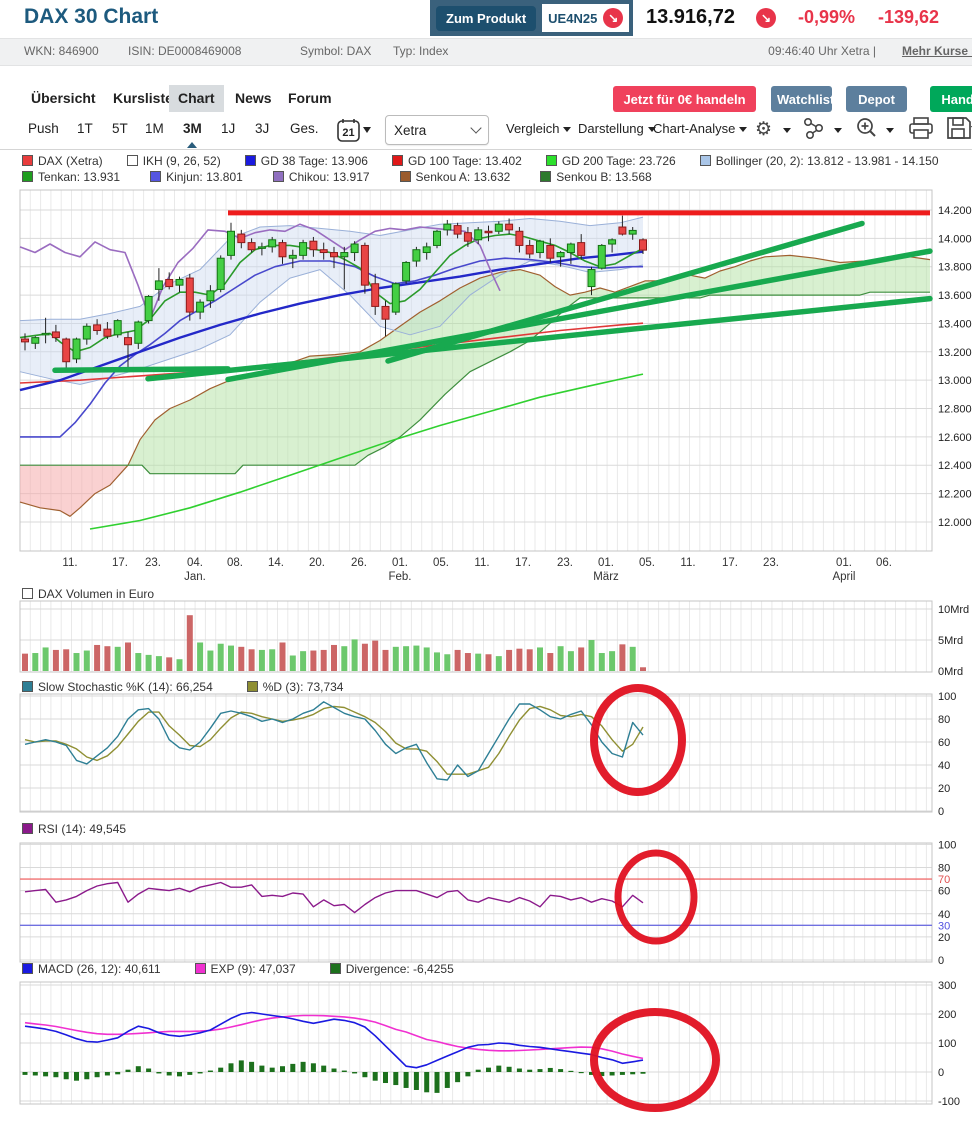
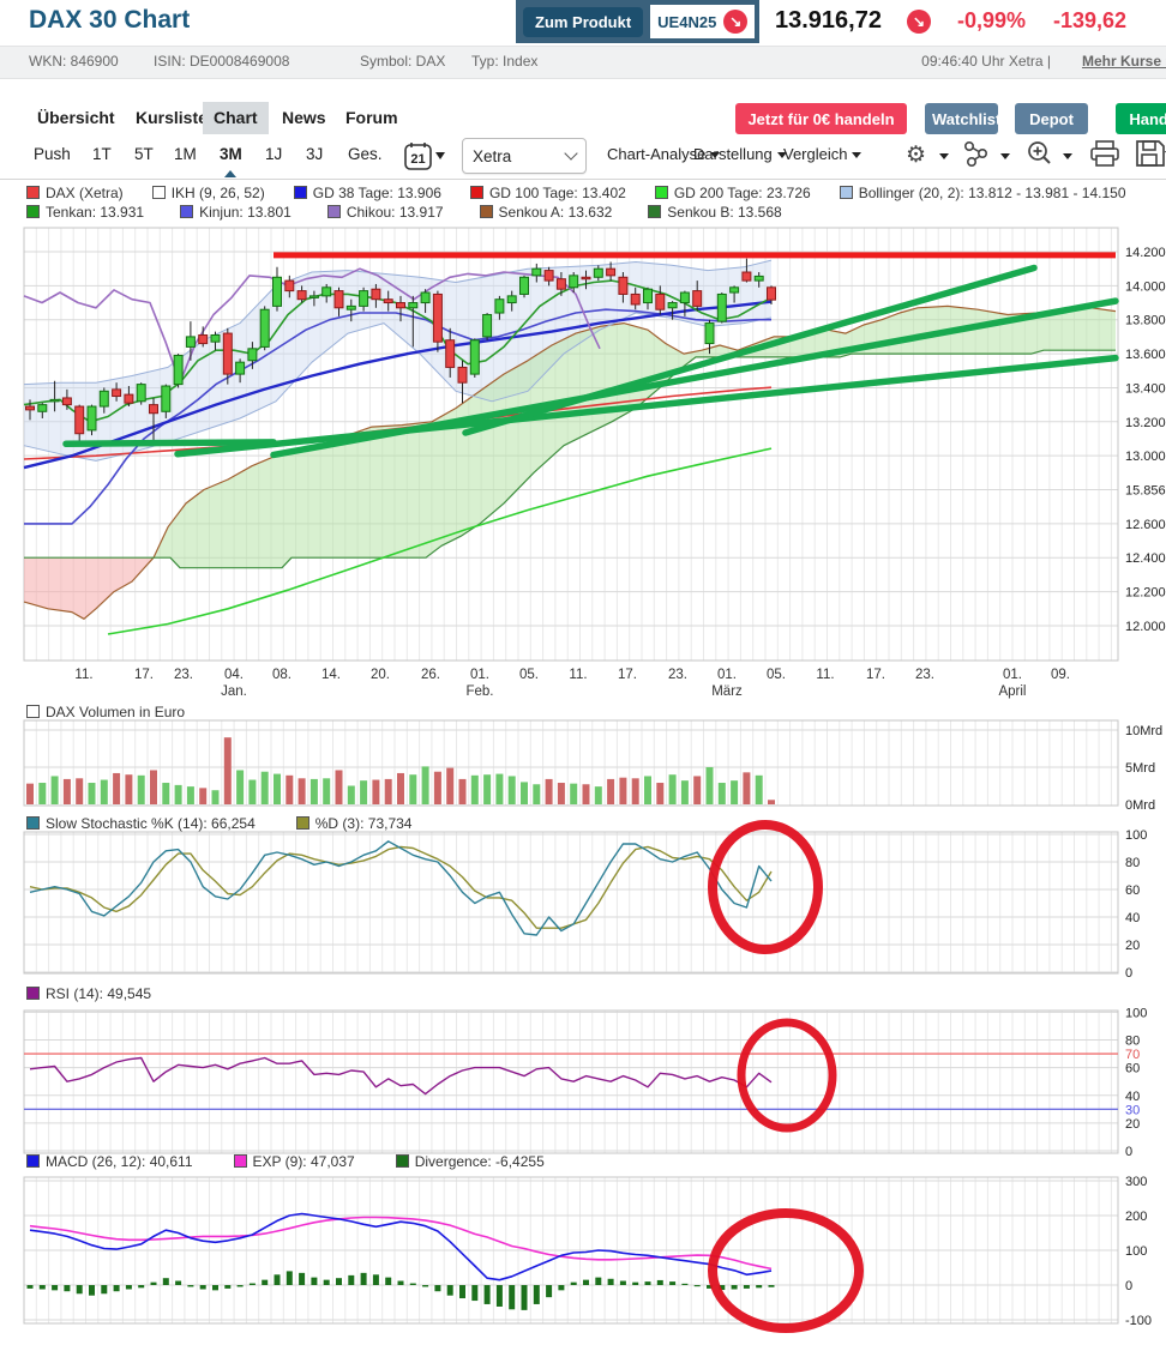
  DAX 30 Chart
  Zum Produkt
  UE4N25
  ↘
  13.916,72
  ↘
  -0,99%
  -139,62
  WKN: 846900
  ISIN: DE0008469008
  Symbol: DAX
  Typ: Index
  09:46:40 Uhr Xetra |
  Mehr Kurse
  Übersicht
  Kurslist
  Chart
  News
  Forum
  Jetzt für 0€ handeln
  Watchlist
  Depot
  Push
  1T
  5T
  1M
  3M
  1J
  3J
  Ges.
  21
  Xetra
- Vergleich
+ Chart-Analyse
  Darstellung
- Chart-Analyse
+ Vergleich
  ⚙
  DAX (Xetra)
  IKH (9, 26, 52)
  GD 38 Tage: 13.906
  GD 100 Tage: 13.402
  GD 200 Tage: 23.726
  Bollinger (20, 2): 13.812 - 13.981 - 14.150
  Tenkan: 13.931
  Kinjun: 13.801
  Chikou: 13.917
  Senkou A: 13.632
  Senkou B: 13.568
  DAX Volumen in Euro
  Slow Stochastic %K (14): 66,254
  %D (3): 73,734
  RSI (14): 49,545
  MACD (26, 12): 40,611
  EXP (9): 47,037
  Divergence: -6,4255
  14.200
  14.000
  13.800
  13.600
  13.400
  13.200
  13.000
- 12.800
+ 15.856
  12.600
  12.400
  12.200
  12.000
  11.
  17.
  23.
  04.
  08.
  14.
  20.
  26.
  01.
  05.
  11.
  17.
  23.
  01.
  05.
  11.
  17.
  23.
  01.
- 06.
+ 09.
  Jan.
  Feb.
  März
  April
  10Mrd
  5Mrd
  0Mrd
  100
  80
  60
  40
  20
  0
  100
  80
  70
  60
  40
  30
  20
  0
  300
  200
  100
  0
  -100
